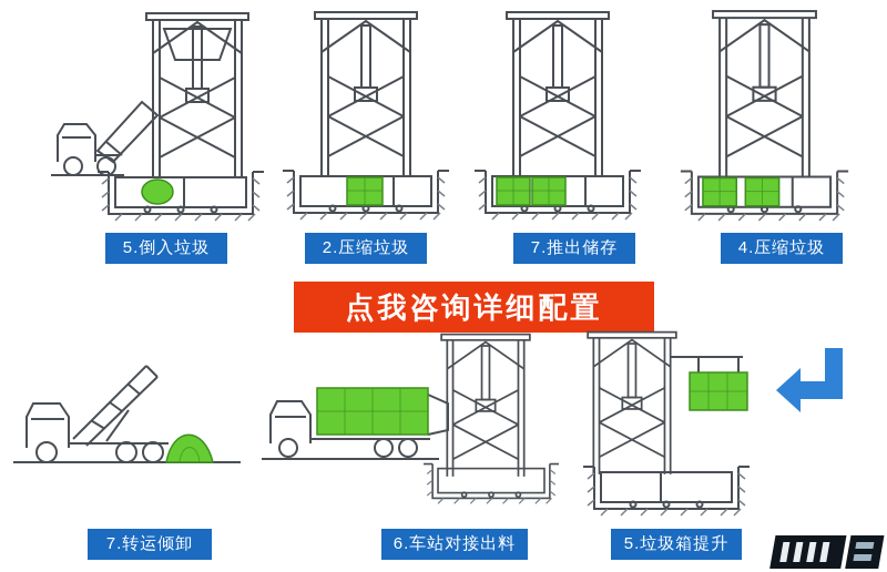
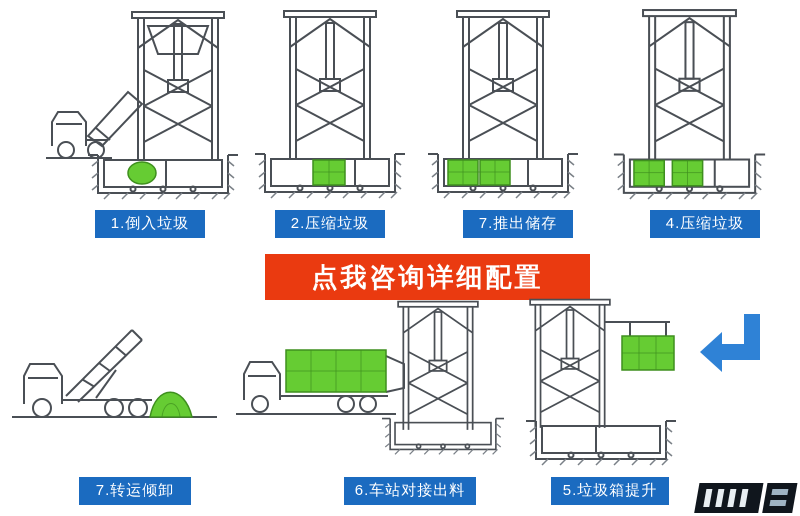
- 5.倒入垃圾
+ 1.倒入垃圾
  2.压缩垃圾
  7.推出储存
  4.压缩垃圾
  点我咨询详细配置
  7.转运倾卸
  6.车站对接出料
  5.垃圾箱提升
